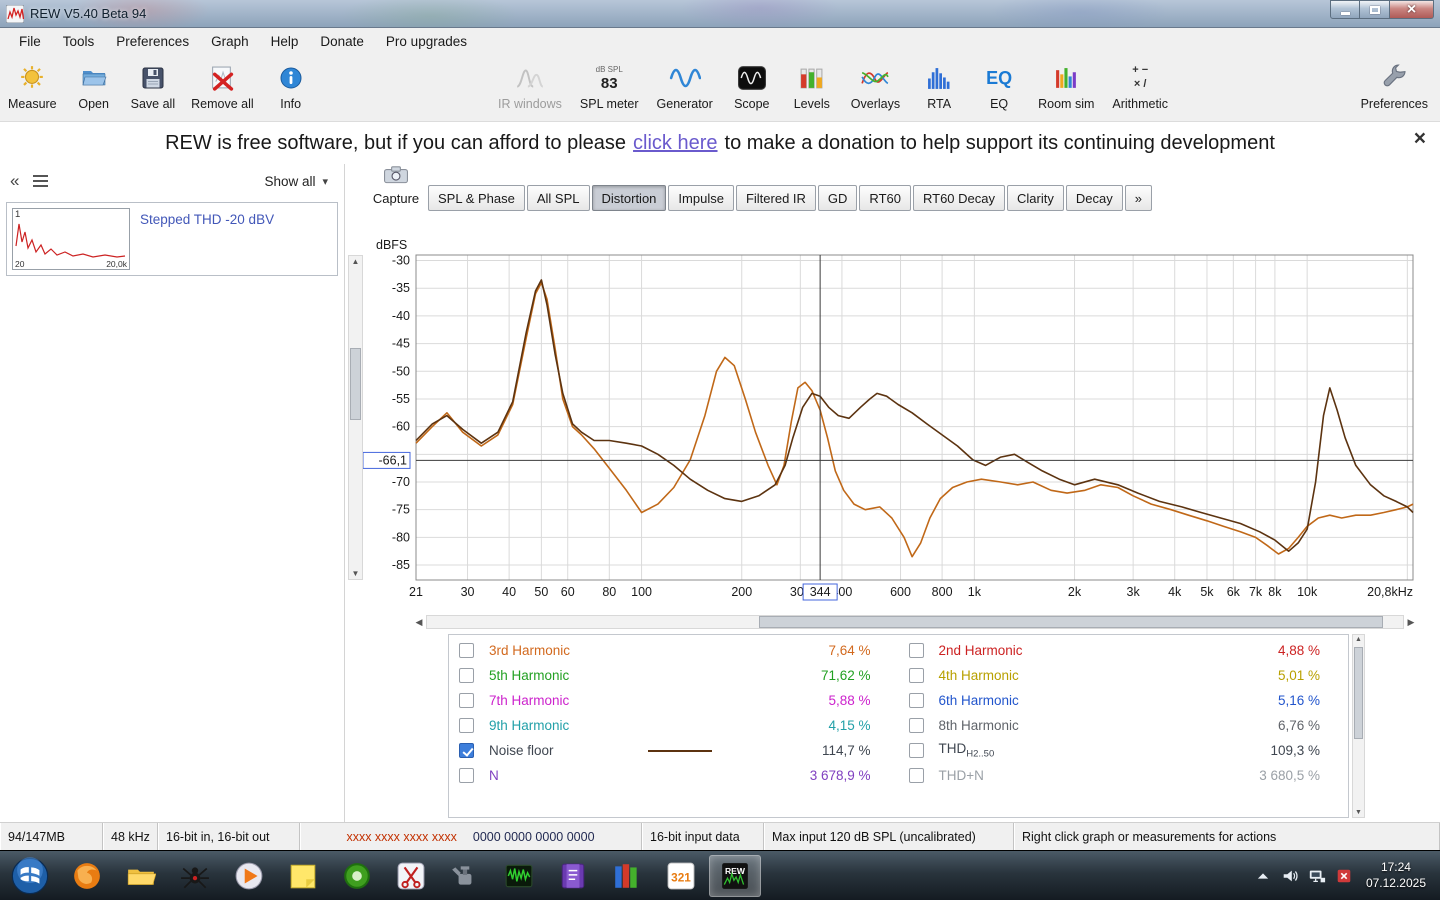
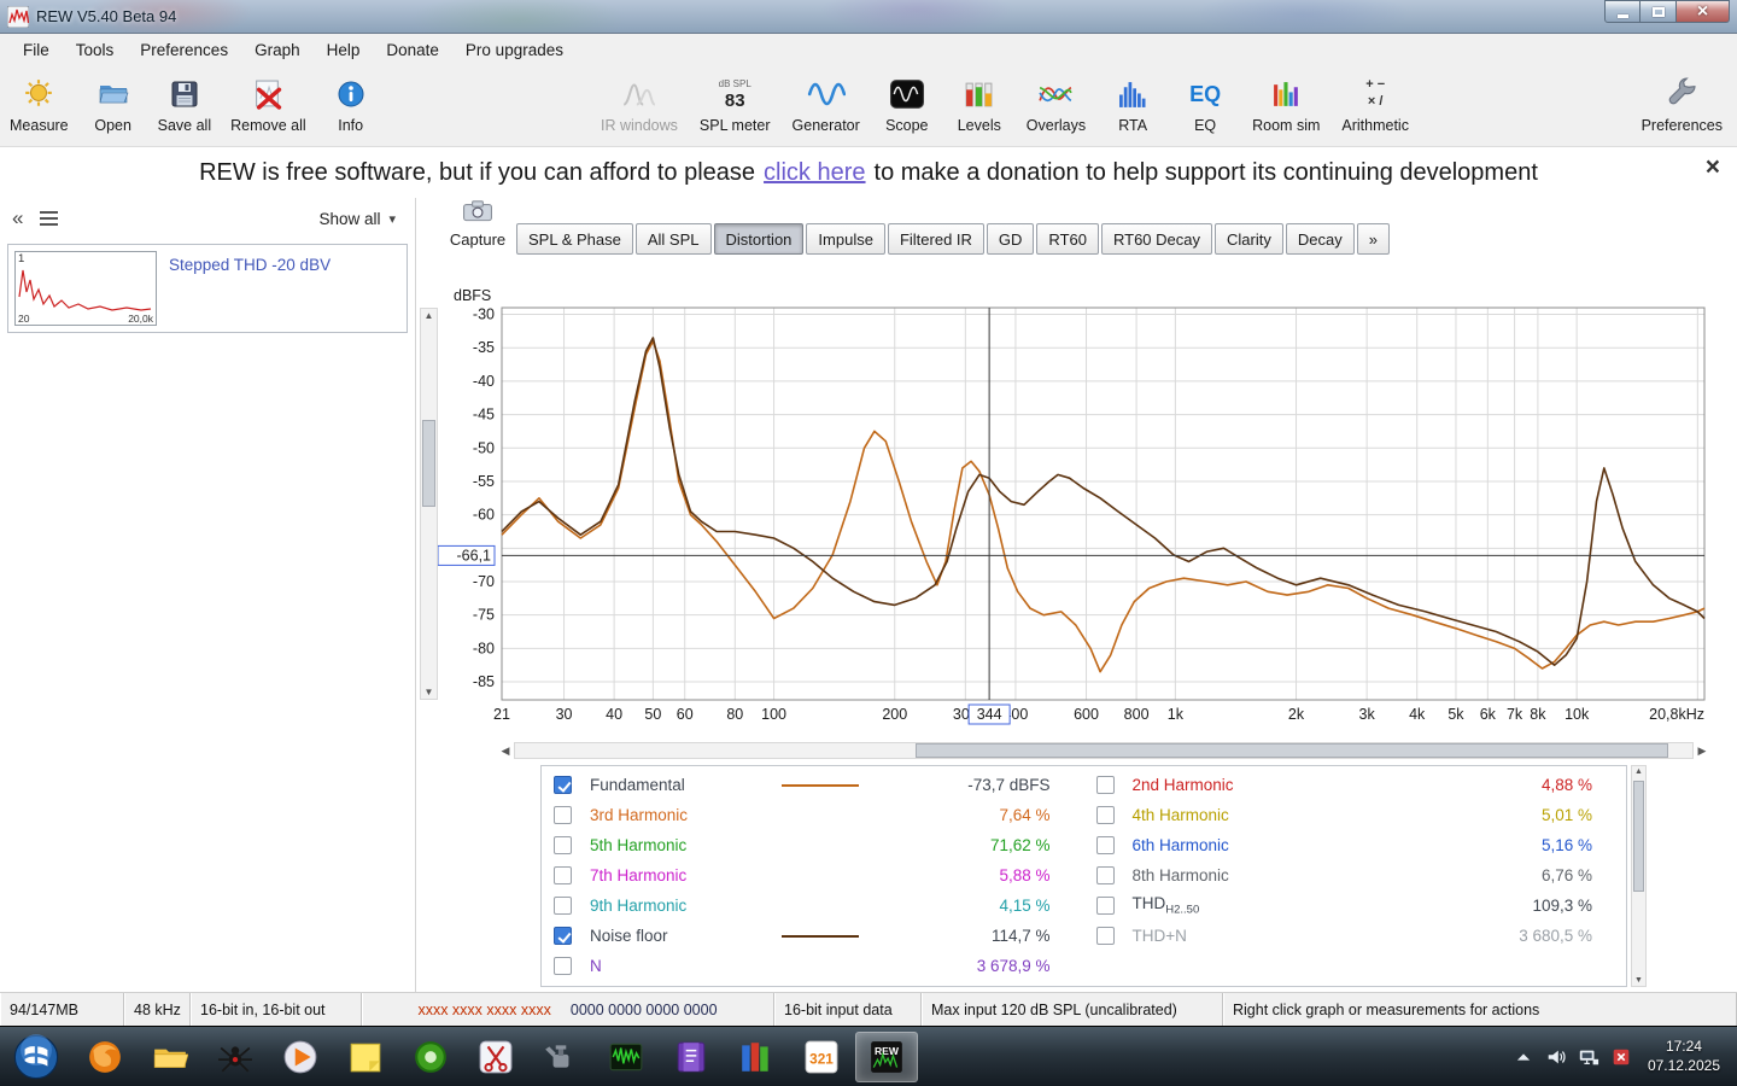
  REW V5.40 Beta 94
  ×
  File
  Tools
  Preferences
  Graph
  Help
  Donate
  Pro upgrades
  Measure
  Open
  Save all
  Remove all
  Info
  IR windows
  dB SPL
  83
  SPL meter
  Generator
  Scope
  Levels
  Overlays
  RTA
  EQ
  EQ
  Room sim
  + −
  × /
  Arithmetic
  Preferences
  REW is free software, but if you can afford to please
  click here
  to make a donation to help support its continuing development
  ×
  «
  Show all
  ▾
  1
  20
  20,0k
  Stepped THD -20 dBV
  Capture
  SPL & Phase
  All SPL
  Distortion
  Impulse
  Filtered IR
  GD
  RT60
  RT60 Decay
  Clarity
  Decay
  »
  -30
  -35
  -40
  -45
  -50
  -55
  -60
  -70
  -75
  -80
  -85
  21
  30
  40
  50
  60
  80
  100
  200
  600
  800
  1k
  2k
  3k
  4k
  5k
  6k
  7k
  8k
  10k
  20,8kHz
  -66,1
  344
  dBFS
  ▲
  ▼
  ◀
  ▶
+ Fundamental
+ -73,7 dBFS
  3rd Harmonic
  7,64 %
  5th Harmonic
  71,62 %
  7th Harmonic
  5,88 %
  9th Harmonic
  4,15 %
  Noise floor
  114,7 %
  N
  3 678,9 %
  2nd Harmonic
  4,88 %
  4th Harmonic
  5,01 %
  6th Harmonic
  5,16 %
  8th Harmonic
  6,76 %
  THDH2..50
  109,3 %
  THD+N
  3 680,5 %
  94/147MB
  48 kHz
  16-bit in, 16-bit out
  xxxx xxxx xxxx xxxx
  0000 0000 0000 0000
  16-bit input data
  Max input 120 dB SPL (uncalibrated)
  Right click graph or measurements for actions
  321
  REW
  17:24
  07.12.2025
